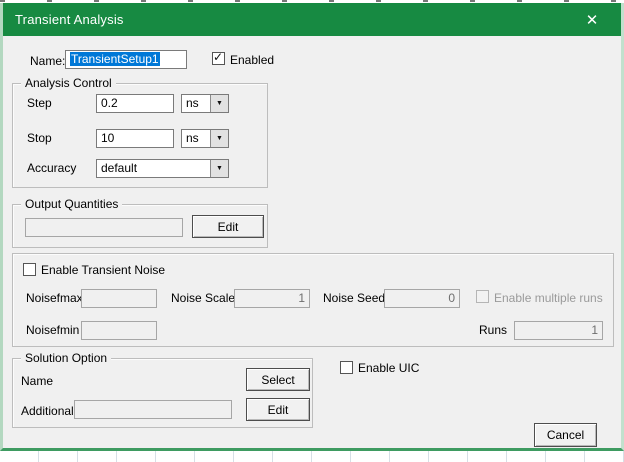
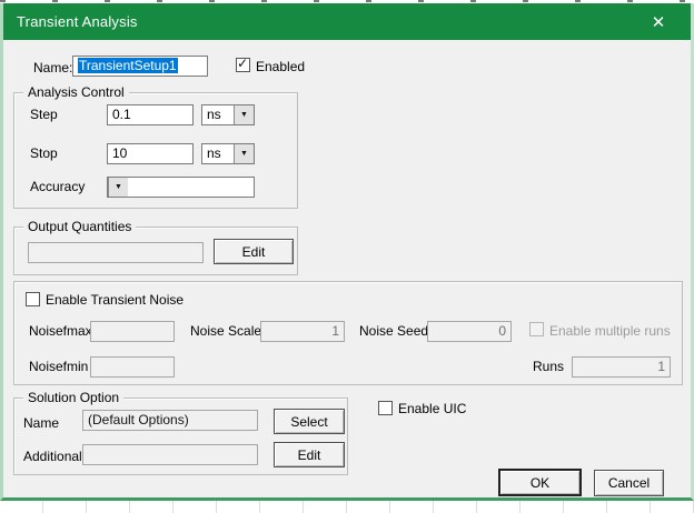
  Transient Analysis
  ✕
  Name:
  TransientSetup1
  ✓
  Enabled
  Analysis Control
  Step
- 0.2
+ 0.1
  ns
  Stop
  10
  ns
  Accuracy
- default
  Output Quantities
  Edit
  Enable Transient Noise
  Noisefmax
  Noise Scale
  1
  Noise Seed
  0
  Enable multiple runs
  Noisefmin
  Runs
  1
  Solution Option
  Name
+ (Default Options)
  Select
  Additional
  Edit
  Enable UIC
+ OK
  Cancel
